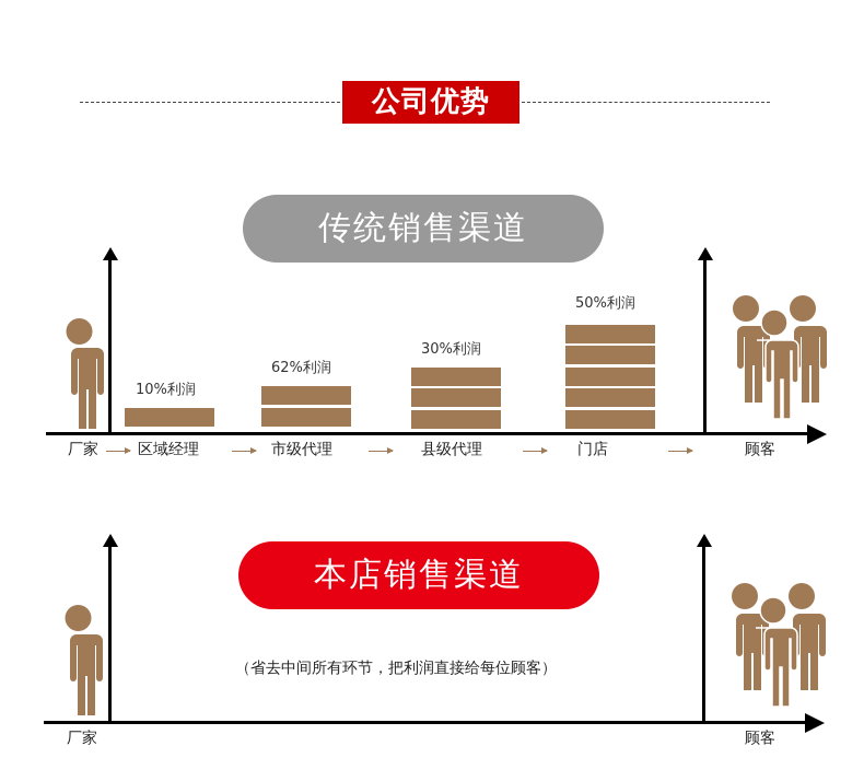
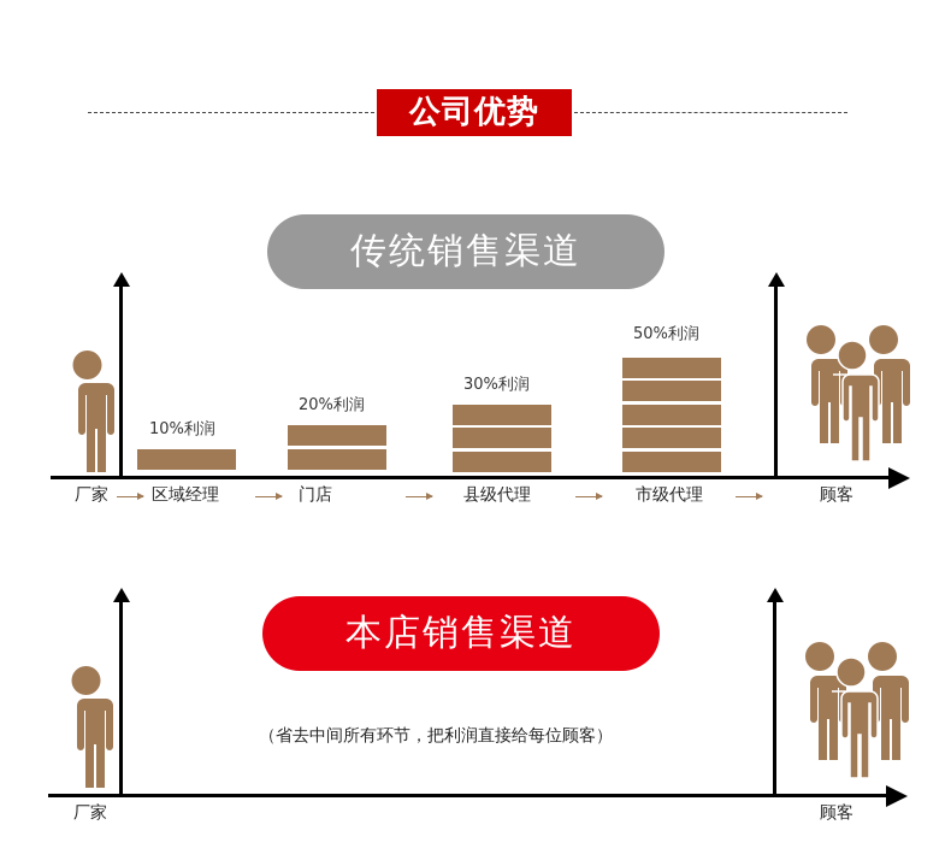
  公司优势
  传统销售渠道
  10%利润
- 62%利润
+ 20%利润
  30%利润
  50%利润
  厂家
  区域经理
- 市级代理
+ 门店
  县级代理
- 门店
+ 市级代理
  顾客
  本店销售渠道
  （省去中间所有环节，把利润直接给每位顾客）
  厂家
  顾客
